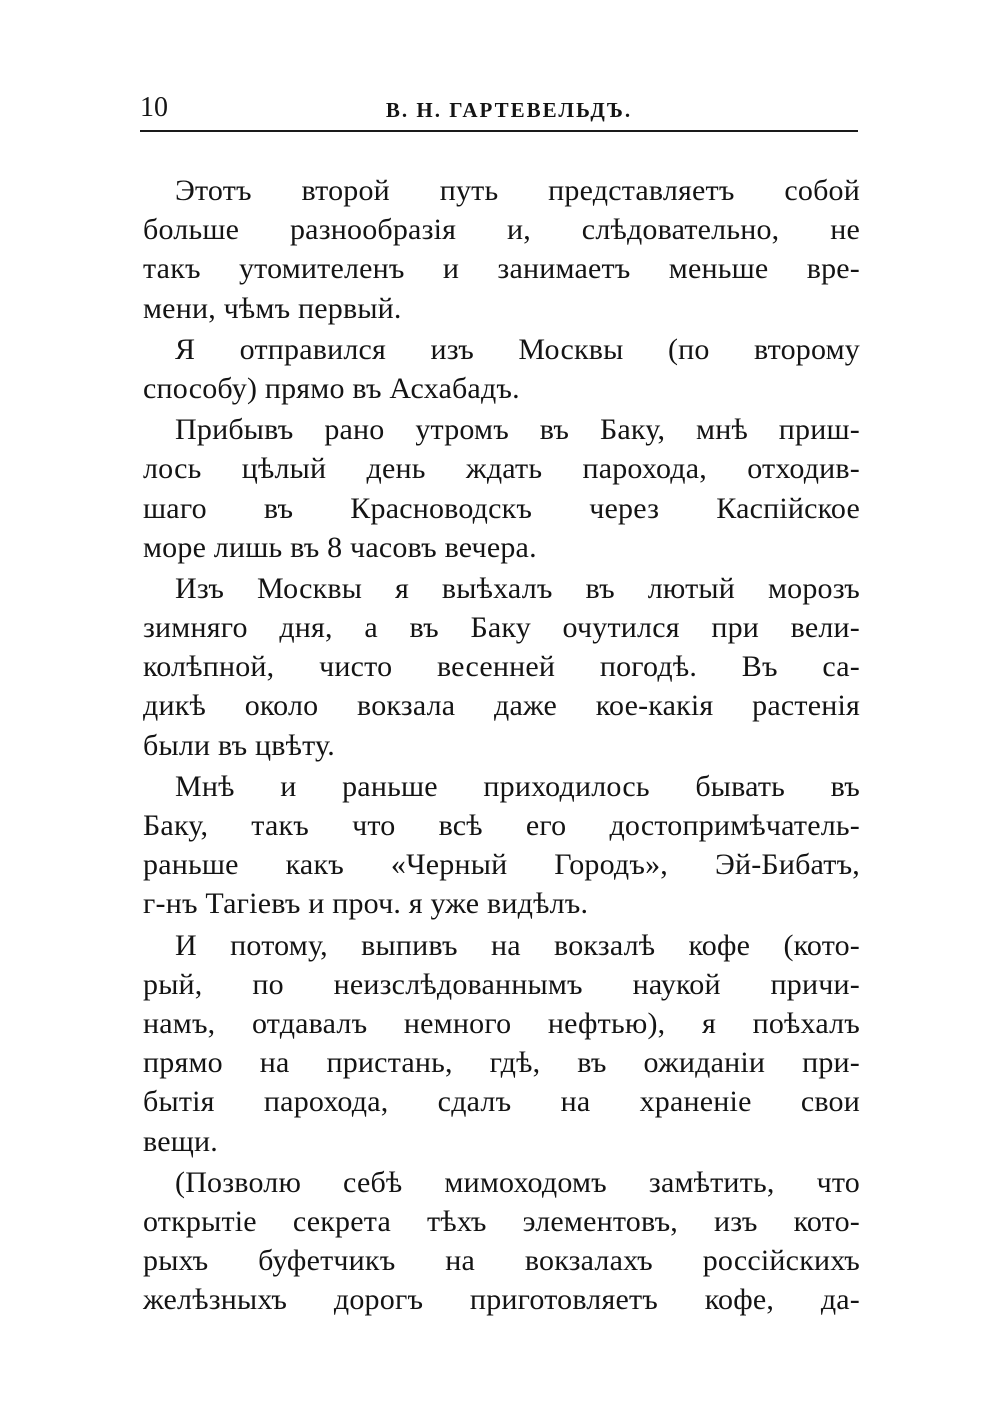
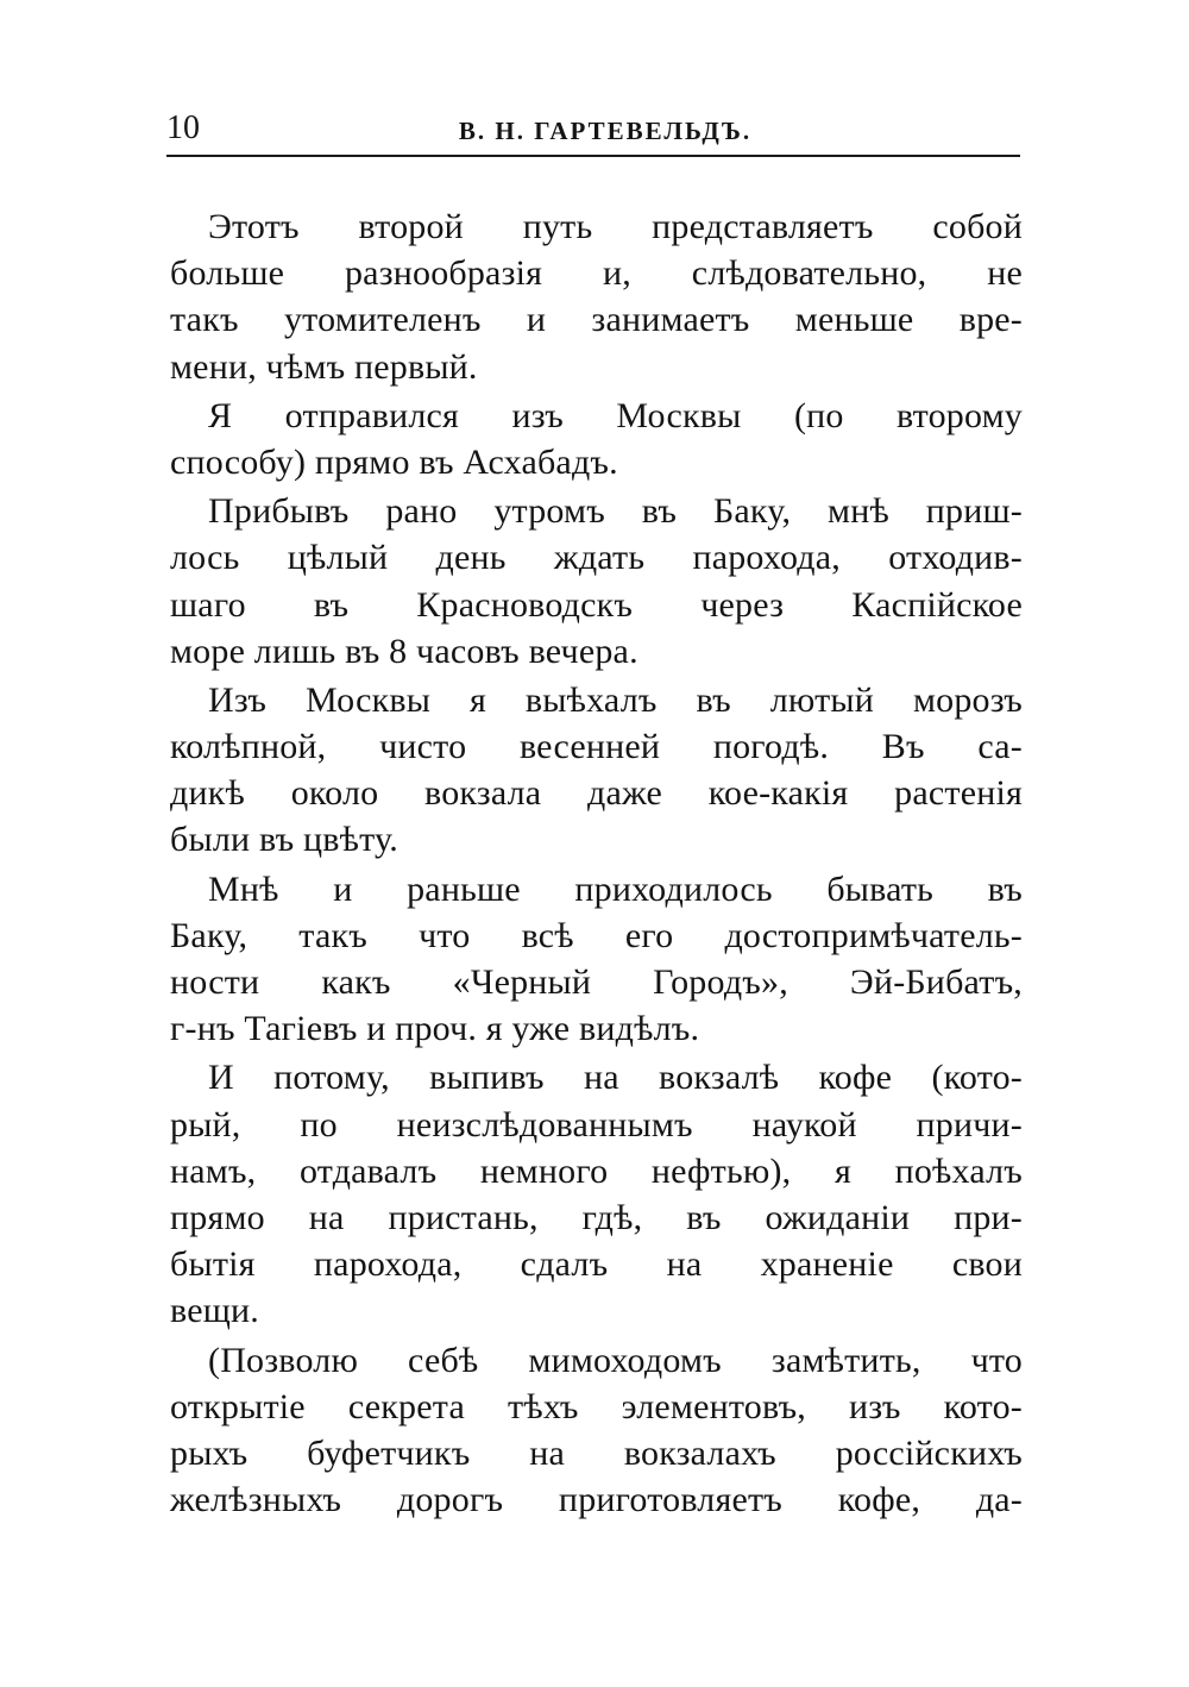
  10
  В. Н. ГАРТЕВЕЛЬДЪ.
  Этотъ второй путь представляетъ собой
  больше разнообразія и, слѣдовательно, не
  такъ утомителенъ и занимаетъ меньше вре-
  мени, чѣмъ первый.
  Я отправился изъ Москвы (по второму
  способу) прямо въ Асхабадъ.
  Прибывъ рано утромъ въ Баку, мнѣ приш-
  лось цѣлый день ждать парохода, отходив-
  шаго въ Красноводскъ через Каспійское
  море лишь въ 8 часовъ вечера.
  Изъ Москвы я выѣхалъ въ лютый морозъ
- зимняго дня, а въ Баку очутился при вели-
  колѣпной, чисто весенней погодѣ. Въ са-
  дикѣ около вокзала даже кое-какія растенія
  были въ цвѣту.
  Мнѣ и раньше приходилось бывать въ
  Баку, такъ что всѣ его достопримѣчатель-
- раньше какъ «Черный Городъ», Эй-Бибатъ,
+ ности какъ «Черный Городъ», Эй-Бибатъ,
  г-нъ Тагіевъ и проч. я уже видѣлъ.
  И потому, выпивъ на вокзалѣ кофе (кото-
  рый, по неизслѣдованнымъ наукой причи-
  намъ, отдавалъ немного нефтью), я поѣхалъ
  прямо на пристань, гдѣ, въ ожиданіи при-
  бытія парохода, сдалъ на храненіе свои
  вещи.
  (Позволю себѣ мимоходомъ замѣтить, что
  открытіе секрета тѣхъ элементовъ, изъ кото-
  рыхъ буфетчикъ на вокзалахъ россійскихъ
  желѣзныхъ дорогъ приготовляетъ кофе, да-
